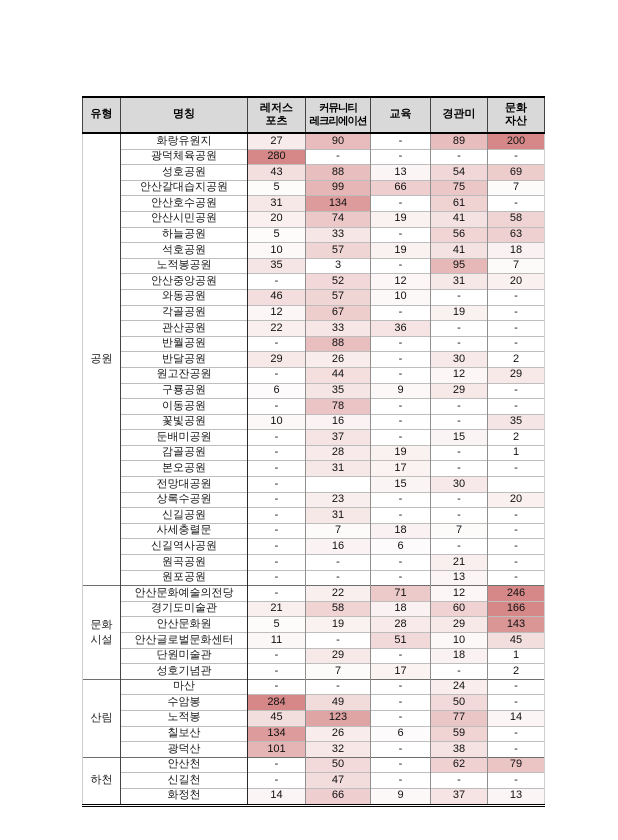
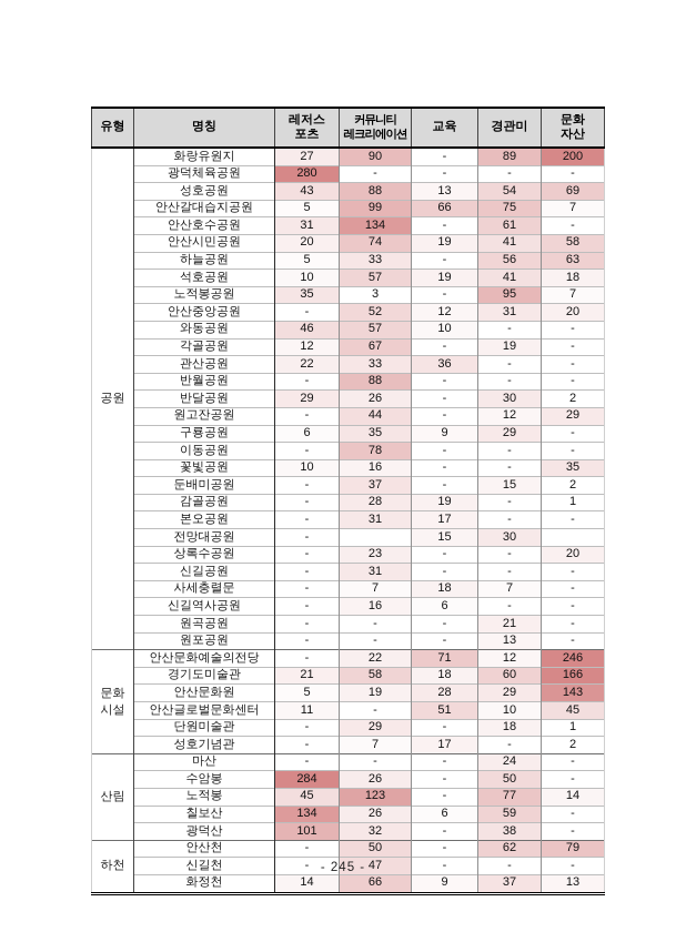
  유형	명칭	레저스 포츠	커뮤니티 레크리에이션	교육	경관미	문화 자산
  공원	화랑유원지	27	90	-	89	200
  광덕체육공원	280	-	-	-	-
  성호공원	43	88	13	54	69
  안산갈대습지공원	5	99	66	75	7
  안산호수공원	31	134	-	61	-
  안산시민공원	20	74	19	41	58
  하늘공원	5	33	-	56	63
  석호공원	10	57	19	41	18
  노적봉공원	35	3	-	95	7
  안산중앙공원	-	52	12	31	20
  와동공원	46	57	10	-	-
  각골공원	12	67	-	19	-
  관산공원	22	33	36	-	-
  반월공원	-	88	-	-	-
  반달공원	29	26	-	30	2
  원고잔공원	-	44	-	12	29
  구룡공원	6	35	9	29	-
  이동공원	-	78	-	-	-
  꽃빛공원	10	16	-	-	35
  둔배미공원	-	37	-	15	2
  감골공원	-	28	19	-	1
  본오공원	-	31	17	-	-
  전망대공원	-		15	30
  상록수공원	-	23	-	-	20
  신길공원	-	31	-	-	-
  사세충렬문	-	7	18	7	-
  신길역사공원	-	16	6	-	-
  원곡공원	-	-	-	21	-
  원포공원	-	-	-	13	-
  문화시설	안산문화예술의전당	-	22	71	12	246
  경기도미술관	21	58	18	60	166
  안산문화원	5	19	28	29	143
  안산글로벌문화센터	11	-	51	10	45
  단원미술관	-	29	-	18	1
  성호기념관	-	7	17	-	2
  산림	마산	-	-	-	24	-
- 수암봉	284	49	-	50	-
+ 수암봉	284	26	-	50	-
  노적봉	45	123	-	77	14
  칠보산	134	26	6	59	-
  광덕산	101	32	-	38	-
  하천	안산천	-	50	-	62	79
  신길천	-	47	-	-	-
  화정천	14	66	9	37	13
+ - 245 -
